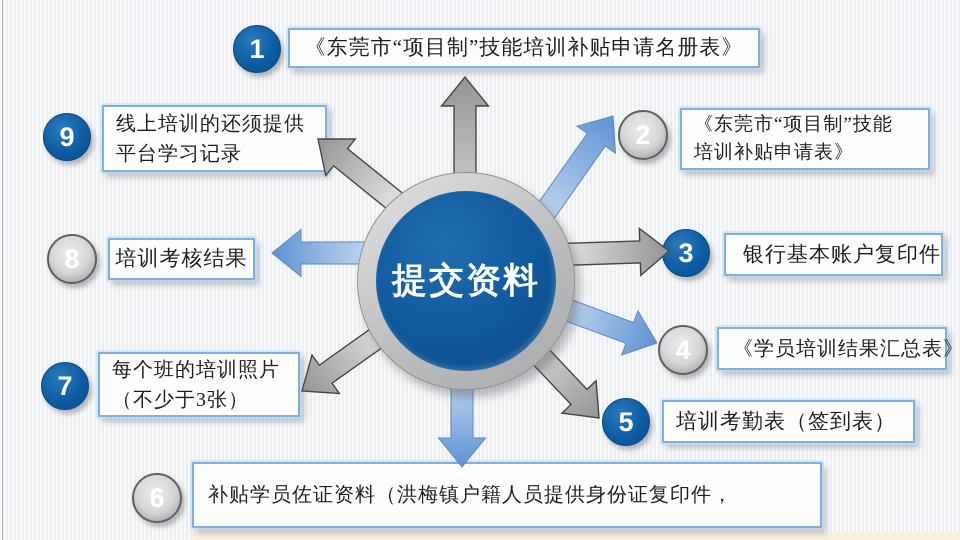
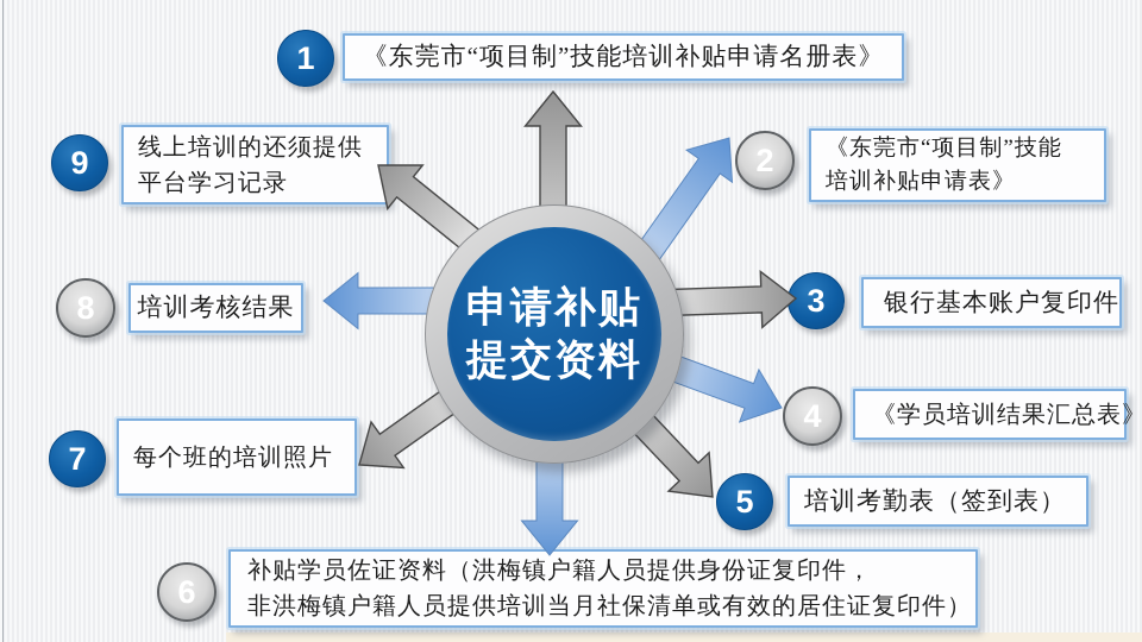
+ 申请补贴
  提交资料
  1
  《东莞市“项目制”技能培训补贴申请名册表》
  2
  《东莞市“项目制”技能
  培训补贴申请表》
  3
  银行基本账户复印件
  4
  《学员培训结果汇总表》
  5
  培训考勤表（签到表）
  6
  补贴学员佐证资料（洪梅镇户籍人员提供身份证复印件，
+ 非洪梅镇户籍人员提供培训当月社保清单或有效的居住证复印件）
  7
  每个班的培训照片
- （不少于3张）
  8
  培训考核结果
  9
  线上培训的还须提供
  平台学习记录
